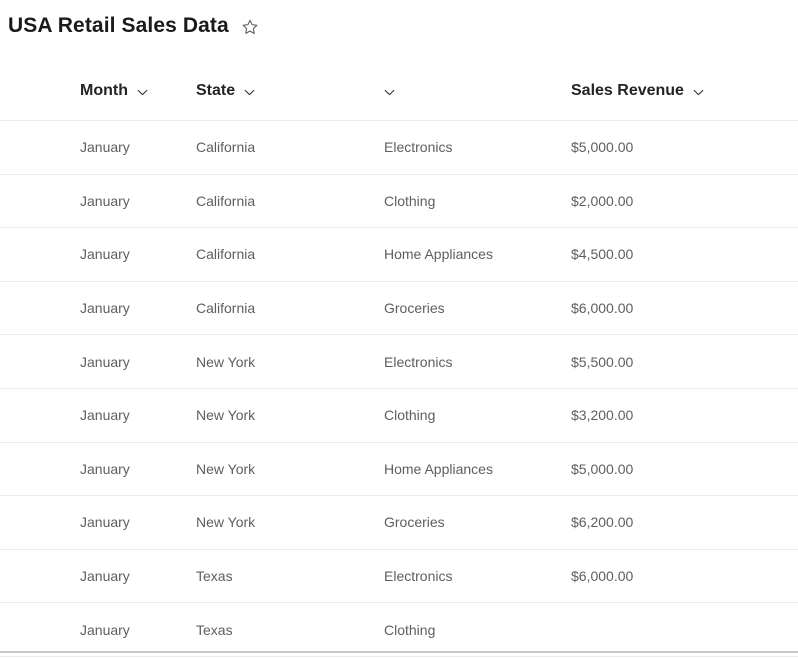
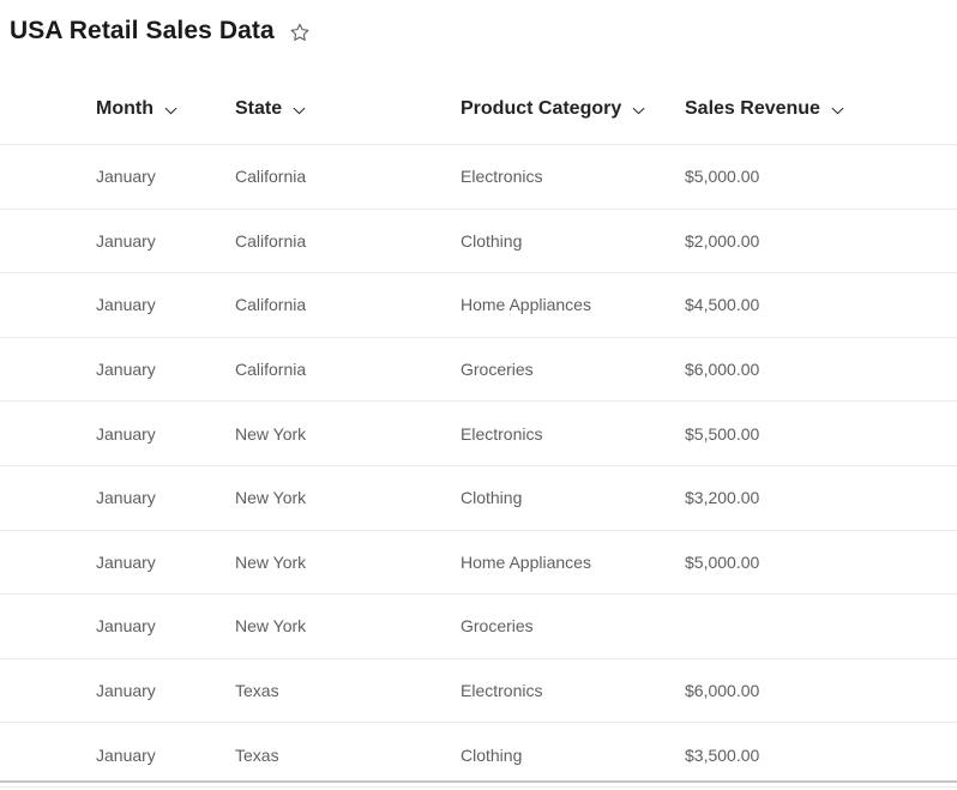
  USA Retail Sales Data
  Month
  State
+ Product Category
  Sales Revenue
  January
  California
  Electronics
  $5,000.00
  January
  California
  Clothing
  $2,000.00
  January
  California
  Home Appliances
  $4,500.00
  January
  California
  Groceries
  $6,000.00
  January
  New York
  Electronics
  $5,500.00
  January
  New York
  Clothing
  $3,200.00
  January
  New York
  Home Appliances
  $5,000.00
  January
  New York
  Groceries
- $6,200.00
  January
  Texas
  Electronics
  $6,000.00
  January
  Texas
  Clothing
+ $3,500.00
